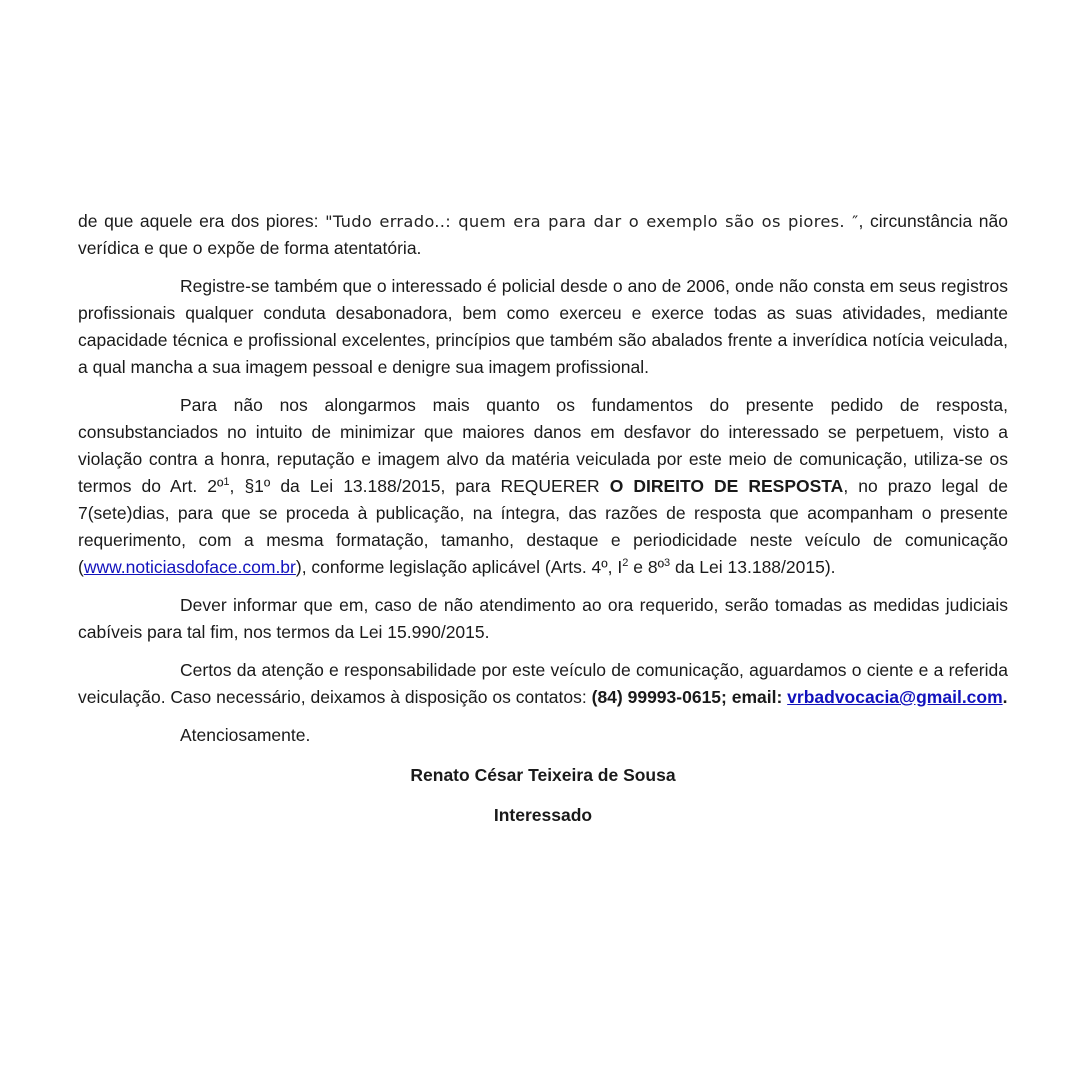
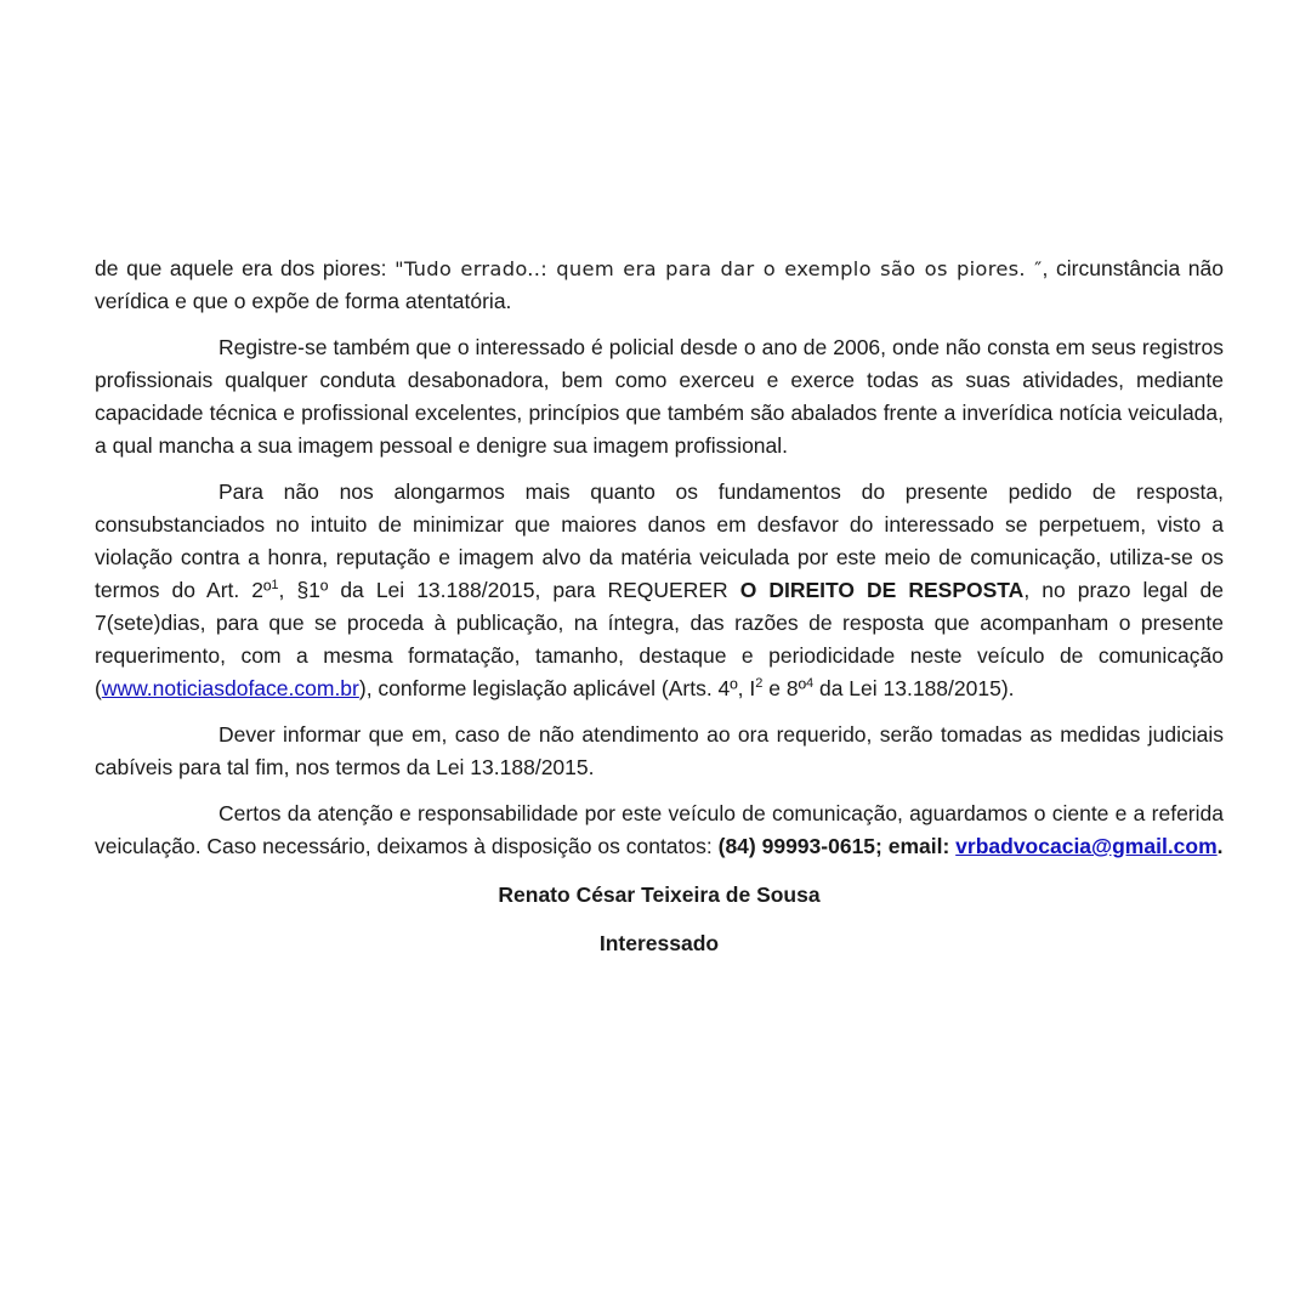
  de que aquele era dos piores: "Tudo errado..: quem era para dar o exemplo são os piores. ″, circunstância não verídica e que o expõe de forma atentatória.
  Registre-se também que o interessado é policial desde o ano de 2006, onde não consta em seus registros profissionais qualquer conduta desabonadora, bem como exerceu e exerce todas as suas atividades, mediante capacidade técnica e profissional excelentes, princípios que também são abalados frente a inverídica notícia veiculada, a qual mancha a sua imagem pessoal e denigre sua imagem profissional.
- Para não nos alongarmos mais quanto os fundamentos do presente pedido de resposta, consubstanciados no intuito de minimizar que maiores danos em desfavor do interessado se perpetuem, visto a violação contra a honra, reputação e imagem alvo da matéria veiculada por este meio de comunicação, utiliza-se os termos do Art. 2º1, §1º da Lei 13.188/2015, para REQUERER O DIREITO DE RESPOSTA, no prazo legal de 7(sete)dias, para que se proceda à publicação, na íntegra, das razões de resposta que acompanham o presente requerimento, com a mesma formatação, tamanho, destaque e periodicidade neste veículo de comunicação (www.noticiasdoface.com.br), conforme legislação aplicável (Arts. 4º, I2 e 8º3 da Lei 13.188/2015).
+ Para não nos alongarmos mais quanto os fundamentos do presente pedido de resposta, consubstanciados no intuito de minimizar que maiores danos em desfavor do interessado se perpetuem, visto a violação contra a honra, reputação e imagem alvo da matéria veiculada por este meio de comunicação, utiliza-se os termos do Art. 2º1, §1º da Lei 13.188/2015, para REQUERER O DIREITO DE RESPOSTA, no prazo legal de 7(sete)dias, para que se proceda à publicação, na íntegra, das razões de resposta que acompanham o presente requerimento, com a mesma formatação, tamanho, destaque e periodicidade neste veículo de comunicação (www.noticiasdoface.com.br), conforme legislação aplicável (Arts. 4º, I2 e 8º4 da Lei 13.188/2015).
- Dever informar que em, caso de não atendimento ao ora requerido, serão tomadas as medidas judiciais cabíveis para tal fim, nos termos da Lei 15.990/2015.
+ Dever informar que em, caso de não atendimento ao ora requerido, serão tomadas as medidas judiciais cabíveis para tal fim, nos termos da Lei 13.188/2015.
  Certos da atenção e responsabilidade por este veículo de comunicação, aguardamos o ciente e a referida veiculação. Caso necessário, deixamos à disposição os contatos: (84) 99993-0615; email: vrbadvocacia@gmail.com.
- Atenciosamente.
  Renato César Teixeira de Sousa
  Interessado
